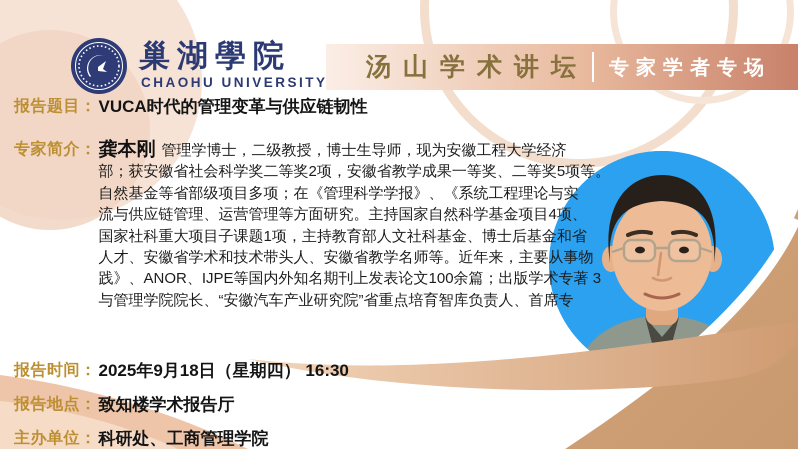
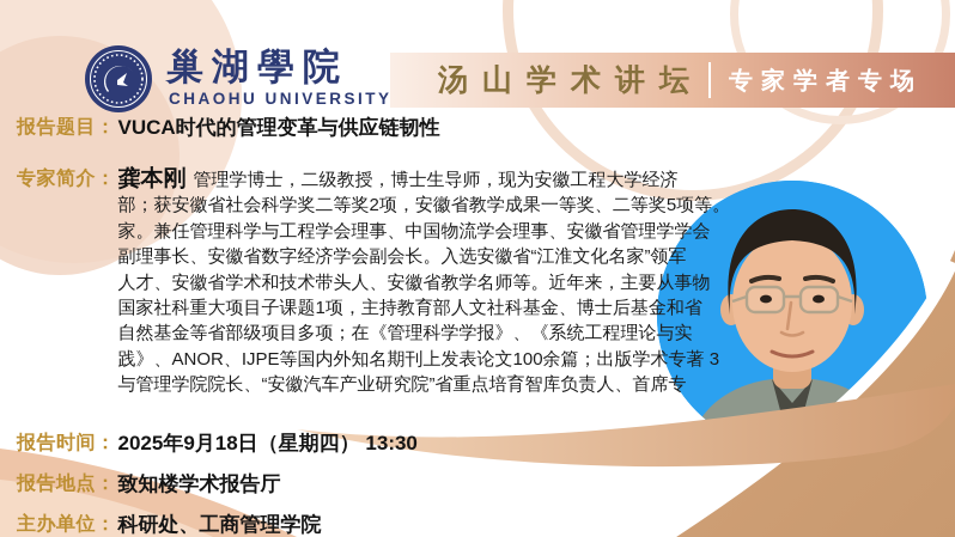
  巢湖學院
  CHAOHU UNIVERSITY
  汤山学术讲坛
  专家学者专场
  报告题目：
  VUCA时代的管理变革与供应链韧性
  专家简介：
  龚本刚 管理学博士，二级教授，博士生导师，现为安徽工程大学经济
  部；获安徽省社会科学奖二等奖2项，安徽省教学成果一等奖、二等奖5项等。
+ 家。兼任管理科学与工程学会理事、中国物流学会理事、安徽省管理学学会
+ 副理事长、安徽省数字经济学会副会长。入选安徽省“江淮文化名家”领军
- 自然基金等省部级项目多项；在《管理科学学报》、《系统工程理论与实
+ 人才、安徽省学术和技术带头人、安徽省教学名师等。近年来，主要从事物
- 流与供应链管理、运营管理等方面研究。主持国家自然科学基金项目4项、
  国家社科重大项目子课题1项，主持教育部人文社科基金、博士后基金和省
- 人才、安徽省学术和技术带头人、安徽省教学名师等。近年来，主要从事物
+ 自然基金等省部级项目多项；在《管理科学学报》、《系统工程理论与实
  践》、ANOR、IJPE等国内外知名期刊上发表论文100余篇；出版学术专著 3
  与管理学院院长、“安徽汽车产业研究院”省重点培育智库负责人、首席专
  报告时间：
- 2025年9月18日（星期四） 16:30
+ 2025年9月18日（星期四） 13:30
  报告地点：
  致知楼学术报告厅
  主办单位：
  科研处、工商管理学院
